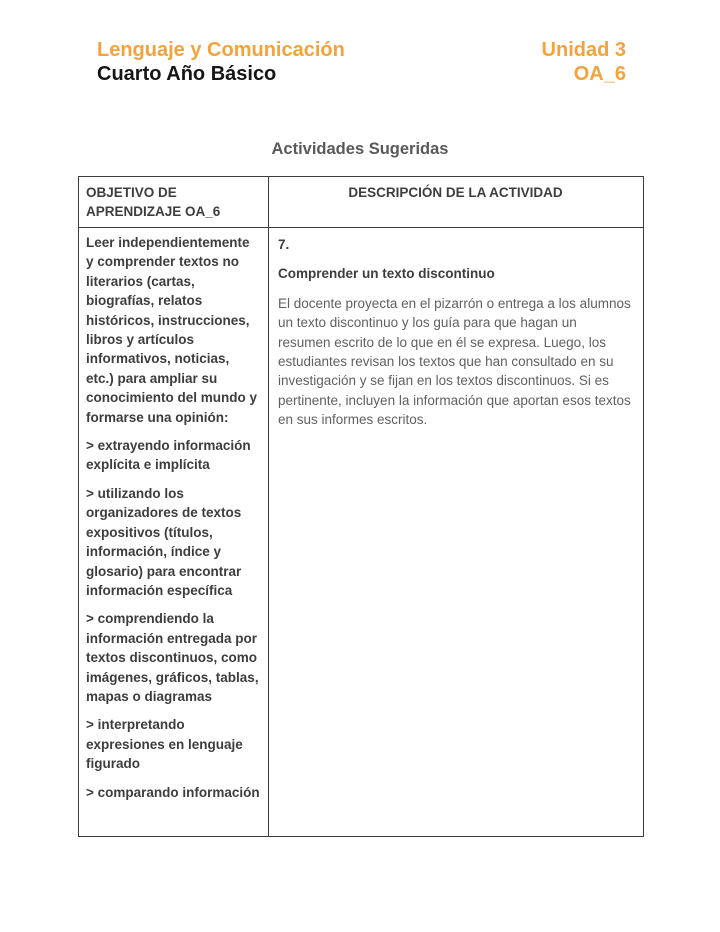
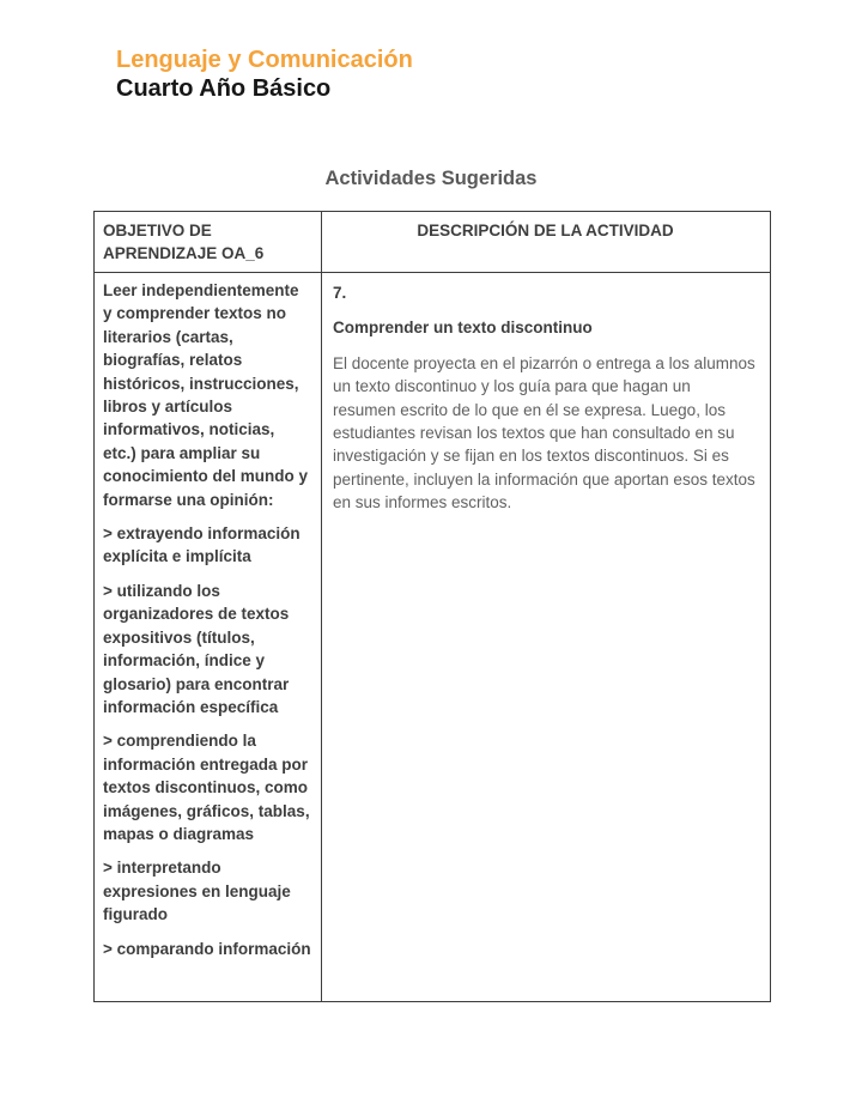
  Lenguaje y Comunicación
  Cuarto Año Básico
- Unidad 3
- OA_6
  Actividades Sugeridas
  OBJETIVO DE APRENDIZAJE OA_6	DESCRIPCIÓN DE LA ACTIVIDAD
  Leer independientemente y comprender textos no literarios (cartas, biografías, relatos históricos, instrucciones, libros y artículos informativos, noticias, etc.) para ampliar su conocimiento del mundo y formarse una opinión: > extrayendo información explícita e implícita> utilizando los organizadores de textos expositivos (títulos, información, índice y glosario) para encontrar información específica> comprendiendo la información entregada por textos discontinuos, como imágenes, gráficos, tablas, mapas o diagramas> interpretando expresiones en lenguaje figurado> comparando información	7. Comprender un texto discontinuo El docente proyecta en el pizarrón o entrega a los alumnos un texto discontinuo y los guía para que hagan un resumen escrito de lo que en él se expresa. Luego, los estudiantes revisan los textos que han consultado en su investigación y se fijan en los textos discontinuos. Si es pertinente, incluyen la información que aportan esos textos en sus informes escritos.
